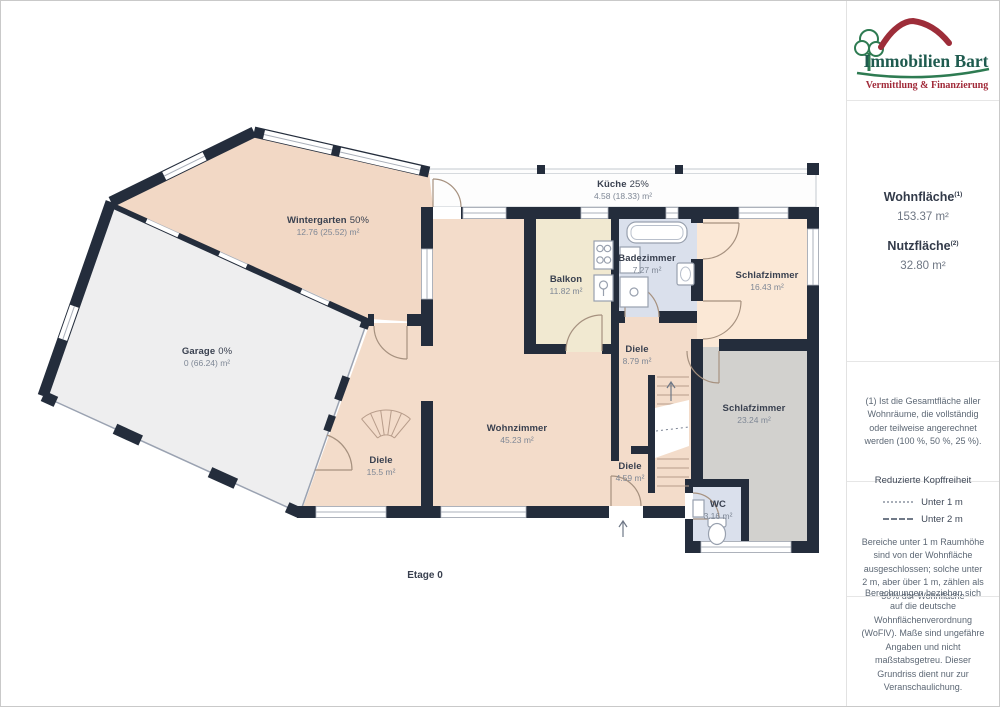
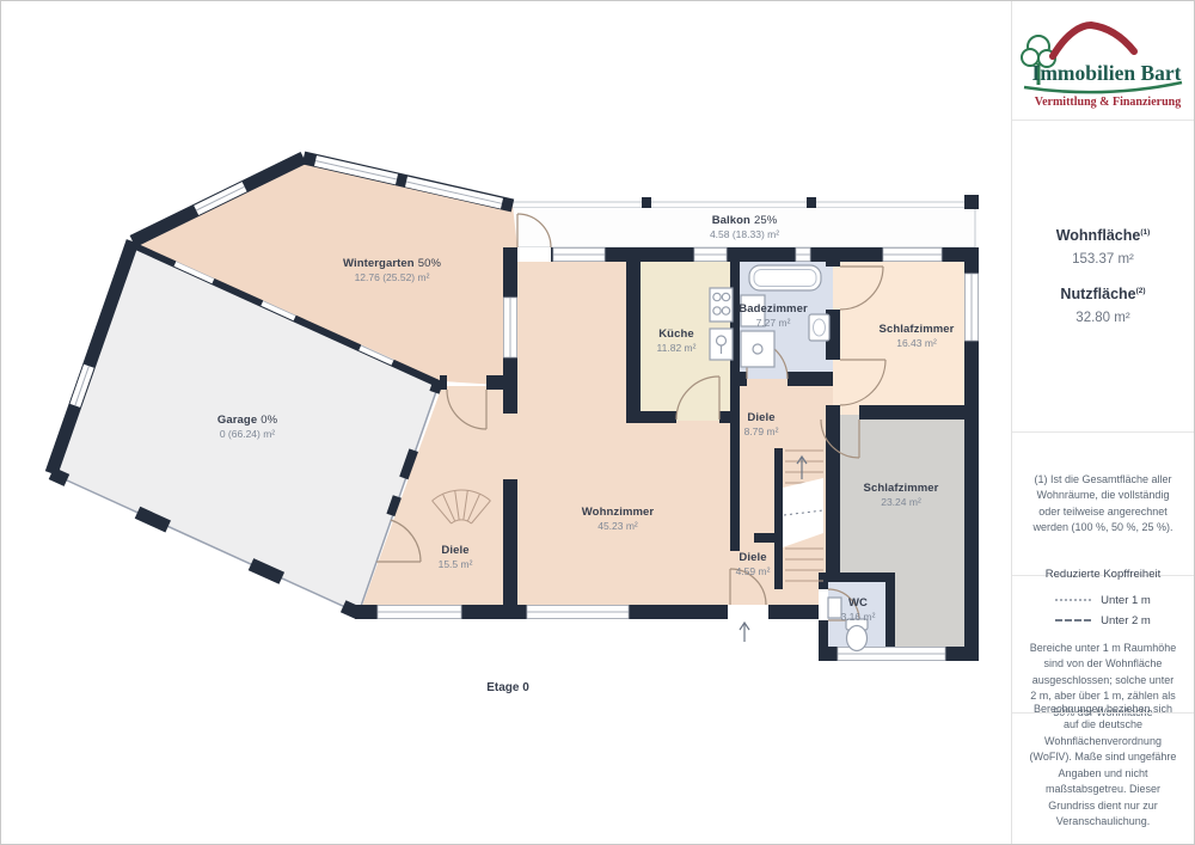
  Wintergarten 50%
  12.76 (25.52) m²
- Küche 25%
+ Balkon 25%
  4.58 (18.33) m²
  Garage 0%
  0 (66.24) m²
- Balkon
+ Küche
  11.82 m²
  Badezimmer
  7.27 m²
  Schlafzimmer
  16.43 m²
  Diele
  8.79 m²
  Schlafzimmer
  23.24 m²
  Wohnzimmer
  45.23 m²
  Diele
  15.5 m²
  Diele
  4.59 m²
  WC
  3.16 m²
  Etage 0
  Immobilien Bart
  Vermittlung & Finanzierung
  Wohnfläche
  153.37 m²
  Nutzfläche
  32.80 m²
  (1) Ist die Gesamtfläche aller Wohnräume, die vollständig oder teilweise angerechnet werden (100 %, 50 %, 25 %).
  Reduzierte Kopffreiheit
  Unter 1 m
  Unter 2 m
  Bereiche unter 1 m Raumhöhe sind von der Wohnfläche ausgeschlossen; solche unter 2 m, aber über 1 m, zählen als 50% der Wohnfläche
  Berechnungen beziehen sich auf die deutsche Wohnflächenverordnung (WoFlV). Maße sind ungefähre Angaben und nicht maßstabsgetreu. Dieser Grundriss dient nur zur Veranschaulichung.
